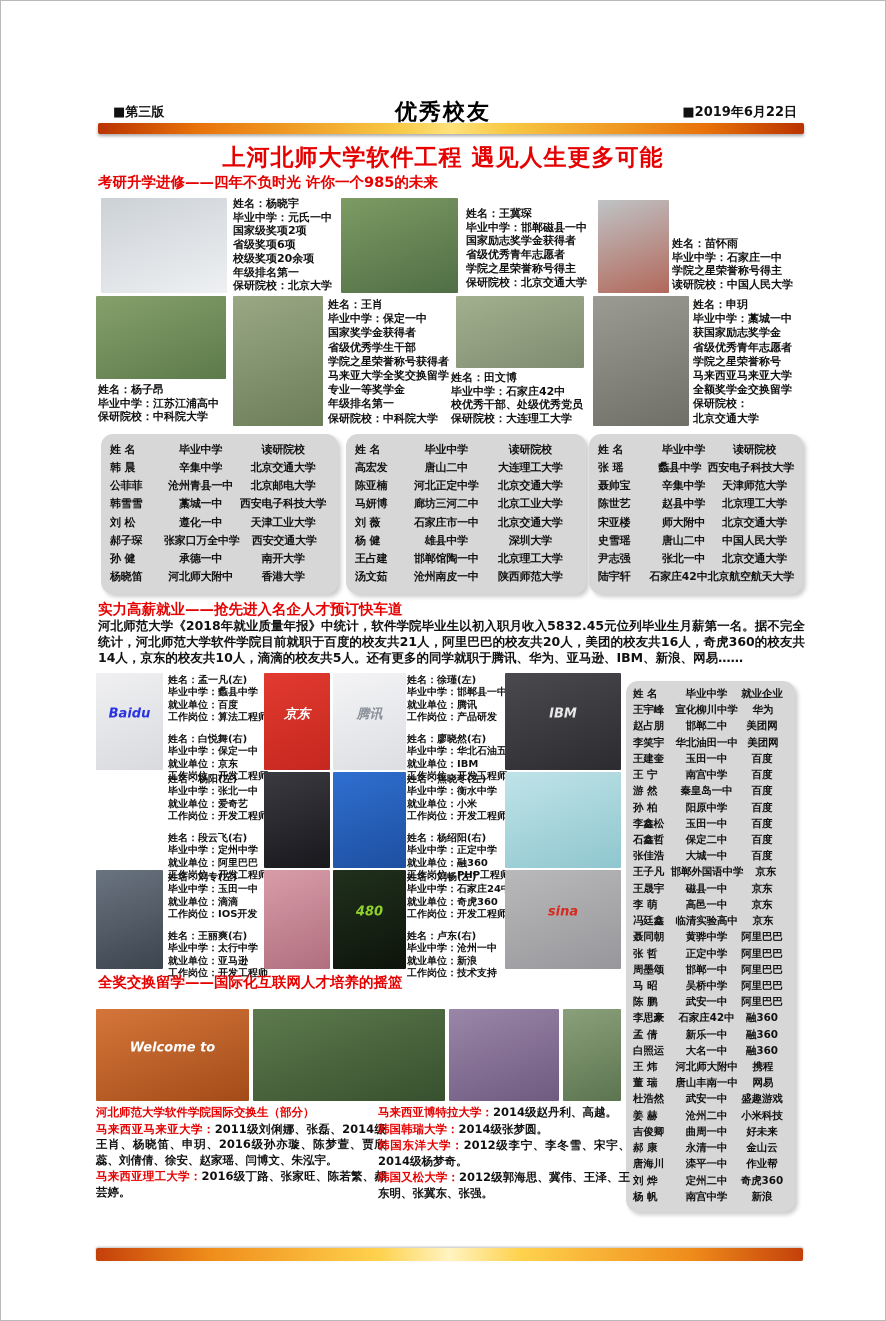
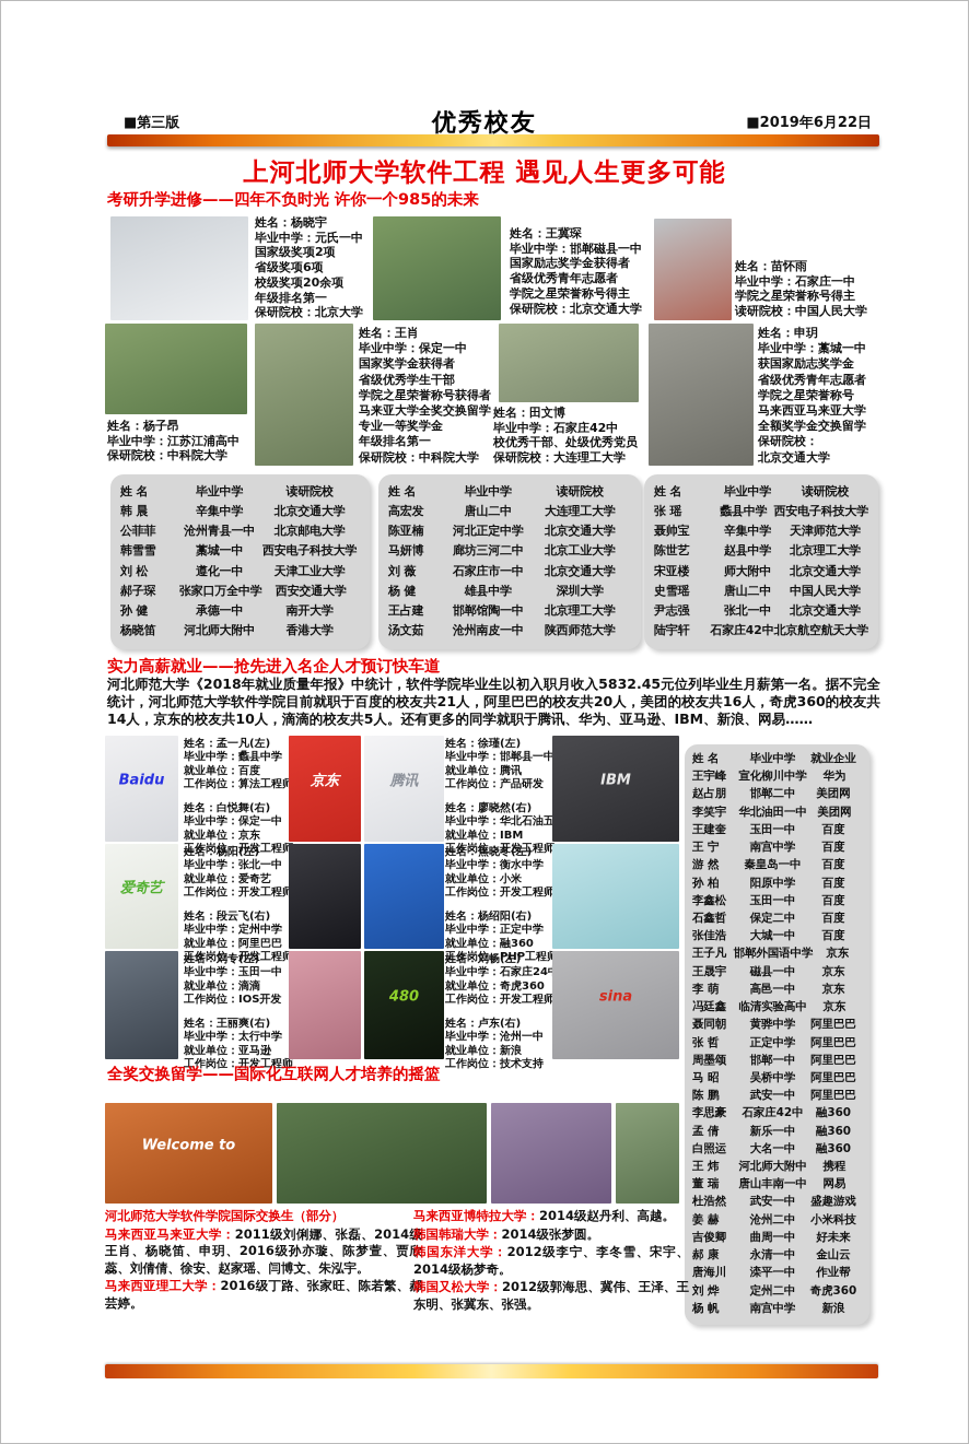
  ■第三版
  优秀校友
  ■2019年6月22日
  上河北师大学软件工程 遇见人生更多可能
  考研升学进修——四年不负时光 许你一个985的未来
  姓名：杨晓宇
  毕业中学：元氏一中
  国家级奖项2项
  省级奖项6项
  校级奖项20余项
  年级排名第一
  保研院校：北京大学
  姓名：王冀琛
  毕业中学：邯郸磁县一中
  国家励志奖学金获得者
  省级优秀青年志愿者
  学院之星荣誉称号得主
  保研院校：北京交通大学
  姓名：苗怀雨
  毕业中学：石家庄一中
  学院之星荣誉称号得主
  读研院校：中国人民大学
  姓名：杨子昂
  毕业中学：江苏江浦高中
  保研院校：中科院大学
  姓名：王肖
  毕业中学：保定一中
  国家奖学金获得者
  省级优秀学生干部
  学院之星荣誉称号获得者
  马来亚大学全奖交换留学
  专业一等奖学金
  年级排名第一
  保研院校：中科院大学
  姓名：田文博
  毕业中学：石家庄42中
  校优秀干部、处级优秀党员
  保研院校：大连理工大学
  姓名：申玥
  毕业中学：藁城一中
  获国家励志奖学金
  省级优秀青年志愿者
  学院之星荣誉称号
  马来西亚马来亚大学
  全额奖学金交换留学
  保研院校：
  北京交通大学
  姓 名
  毕业中学
  读研院校
  韩 晨
  辛集中学
  北京交通大学
  公菲菲
  沧州青县一中
  北京邮电大学
  韩雪雪
  藁城一中
  西安电子科技大学
  刘 松
  遵化一中
  天津工业大学
  郝子琛
  张家口万全中学
  西安交通大学
  孙 健
  承德一中
  南开大学
  杨晓笛
  河北师大附中
  香港大学
  姓 名
  毕业中学
  读研院校
  高宏发
  唐山二中
  大连理工大学
  陈亚楠
  河北正定中学
  北京交通大学
  马妍博
  廊坊三河二中
  北京工业大学
  刘 薇
  石家庄市一中
  北京交通大学
  杨 健
  雄县中学
  深圳大学
  王占建
  邯郸馆陶一中
  北京理工大学
  汤文茹
  沧州南皮一中
  陕西师范大学
  姓 名
  毕业中学
  读研院校
  张 瑶
  蠡县中学
  西安电子科技大学
  聂帅宝
  辛集中学
  天津师范大学
  陈世艺
  赵县中学
  北京理工大学
  宋亚楼
  师大附中
  北京交通大学
  史雪瑶
  唐山二中
  中国人民大学
  尹志强
  张北一中
  北京交通大学
  陆宇轩
  石家庄42中
  北京航空航天大学
  实力高薪就业——抢先进入名企人才预订快车道
  河北师范大学《2018年就业质量年报》中统计，软件学院毕业生以初入职月收入5832.45元位列毕业生月薪第一名。据不完全统计，河北师范大学软件学院目前就职于百度的校友共21人，阿里巴巴的校友共20人，美团的校友共16人，奇虎360的校友共14人，京东的校友共10人，滴滴的校友共5人。还有更多的同学就职于腾讯、华为、亚马逊、IBM、新浪、网易……
  Baidu
  姓名：孟一凡(左)
  毕业中学：蠡县中学
  就业单位：百度
  工作岗位：算法工程师
  姓名：白悦舞(右)
  毕业中学：保定一中
  就业单位：京东
  工作岗位：开发工程师
  京东
  腾讯
  姓名：徐瑾(左)
  毕业中学：邯郸县一中
  就业单位：腾讯
  工作岗位：产品研发
  姓名：廖晓然(右)
  毕业中学：华北石油五
  就业单位：IBM
  工作岗位：开发工程师
  IBM
+ 爱奇艺
  姓名：杨阳(左)
  毕业中学：张北一中
  就业单位：爱奇艺
  工作岗位：开发工程师
  姓名：段云飞(右)
  毕业中学：定州中学
  就业单位：阿里巴巴
  工作岗位：开发工程师
  姓名：焦晓冬(左)
  毕业中学：衡水中学
  就业单位：小米
  工作岗位：开发工程师
  姓名：杨绍阳(右)
  毕业中学：正定中学
  就业单位：融360
  工作岗位：PHP工程
  姓名：刘专(左)
  毕业中学：玉田一中
  就业单位：滴滴
  工作岗位：IOS开发
  姓名：王丽爽(右)
  毕业中学：太行中学
  就业单位：亚马逊
  工作岗位：开发工程
  480
  姓名：刘畅(左)
  毕业中学：石家庄24
  就业单位：奇虎360
  工作岗位：开发工程师
  姓名：卢东(右)
  毕业中学：沧州一中
  就业单位：新浪
  工作岗位：技术支持
  sina
  姓 名
  毕业中学
  就业企业
  王宇峰
  宣化柳川中学
  华为
  赵占朋
  邯郸二中
  美团网
  李笑宇
  华北油田一中
  美团网
  王建奎
  玉田一中
  百度
  王 宁
  南宫中学
  百度
  游 然
  秦皇岛一中
  百度
  孙 柏
  阳原中学
  百度
  李鑫松
  玉田一中
  百度
  石鑫哲
  保定二中
  百度
  张佳浩
  大城一中
  百度
  王子凡
  邯郸外国语中学
  京东
  王晟宇
  磁县一中
  京东
  李 萌
  高邑一中
  京东
  冯廷鑫
  临清实验高中
  京东
  聂同朝
  黄骅中学
  阿里巴巴
  张 哲
  正定中学
  阿里巴巴
  周墨颂
  邯郸一中
  阿里巴巴
  马 昭
  吴桥中学
  阿里巴巴
  陈 鹏
  武安一中
  阿里巴巴
  李思豪
  石家庄42中
  融360
  孟 倩
  新乐一中
  融360
  白照运
  大名一中
  融360
  王 炜
  河北师大附中
  携程
  董 瑞
  唐山丰南一中
  网易
  杜浩然
  武安一中
  盛趣游戏
  姜 赫
  沧州二中
  小米科技
  吉俊卿
  曲周一中
  好未来
  郝 康
  永清一中
  金山云
  唐海川
  滦平一中
  作业帮
  刘 烨
  定州二中
  奇虎360
  杨 帆
  南宫中学
  新浪
  全奖交换留学——国际化互联网人才培养的摇篮
  Welcome to
  河北师范大学软件学院国际交换生（部分）
  马来西亚马来亚大学：2011级刘俐娜、张磊、2014级王肖、杨晓笛、申玥、2016级孙亦璇、陈梦萱、贾欣蕊、刘倩倩、徐安、赵家瑶、闫博文、朱泓宇。
  马来西亚理工大学：2016级丁路、张家旺、陈若繁、郝芸婷。
  马来西亚博特拉大学：2014级赵丹利、高越。
  韩国韩瑞大学：2014级张梦圆。
  韩国东洋大学：2012级李宁、李冬雪、宋宇、2014级杨梦奇。
  韩国又松大学：2012级郭海思、冀伟、王泽、王东明、张冀东、张强。
